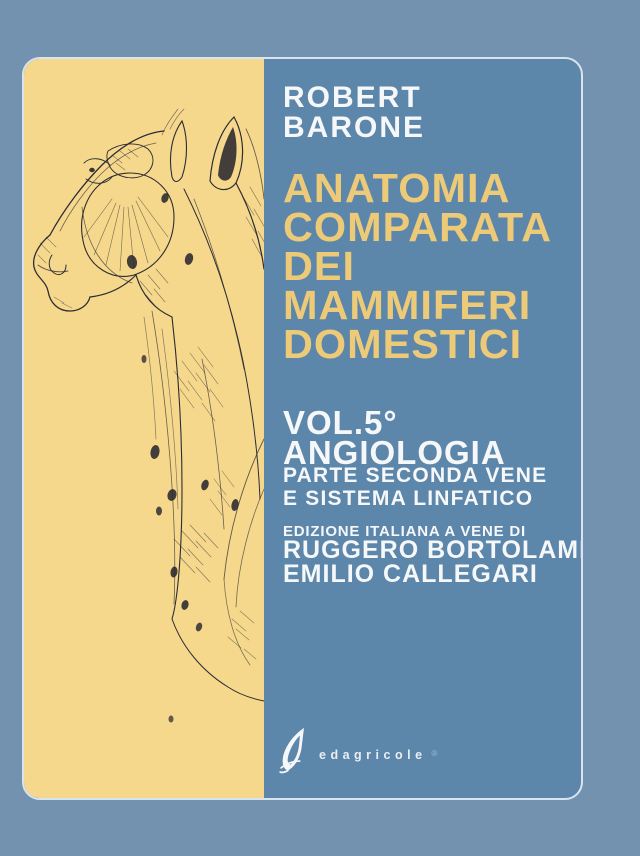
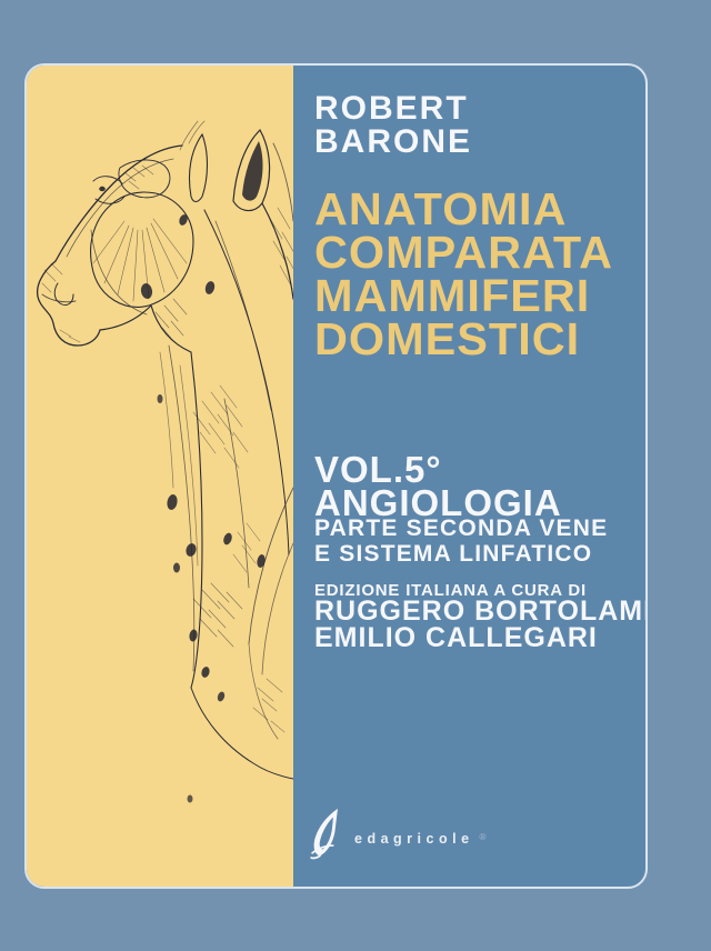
  ROBERT
  BARONE
  ANATOMIA
  COMPARATA
- DEI
  MAMMIFERI
  DOMESTICI
  VOL.5°
  ANGIOLOGIA
  PARTE SECONDA VENE
  E SISTEMA LINFATICO
- EDIZIONE ITALIANA A VENE DI
+ EDIZIONE ITALIANA A CURA DI
  RUGGERO BORTOLAM
  EMILIO CALLEGARI
  edagricole
  ®
